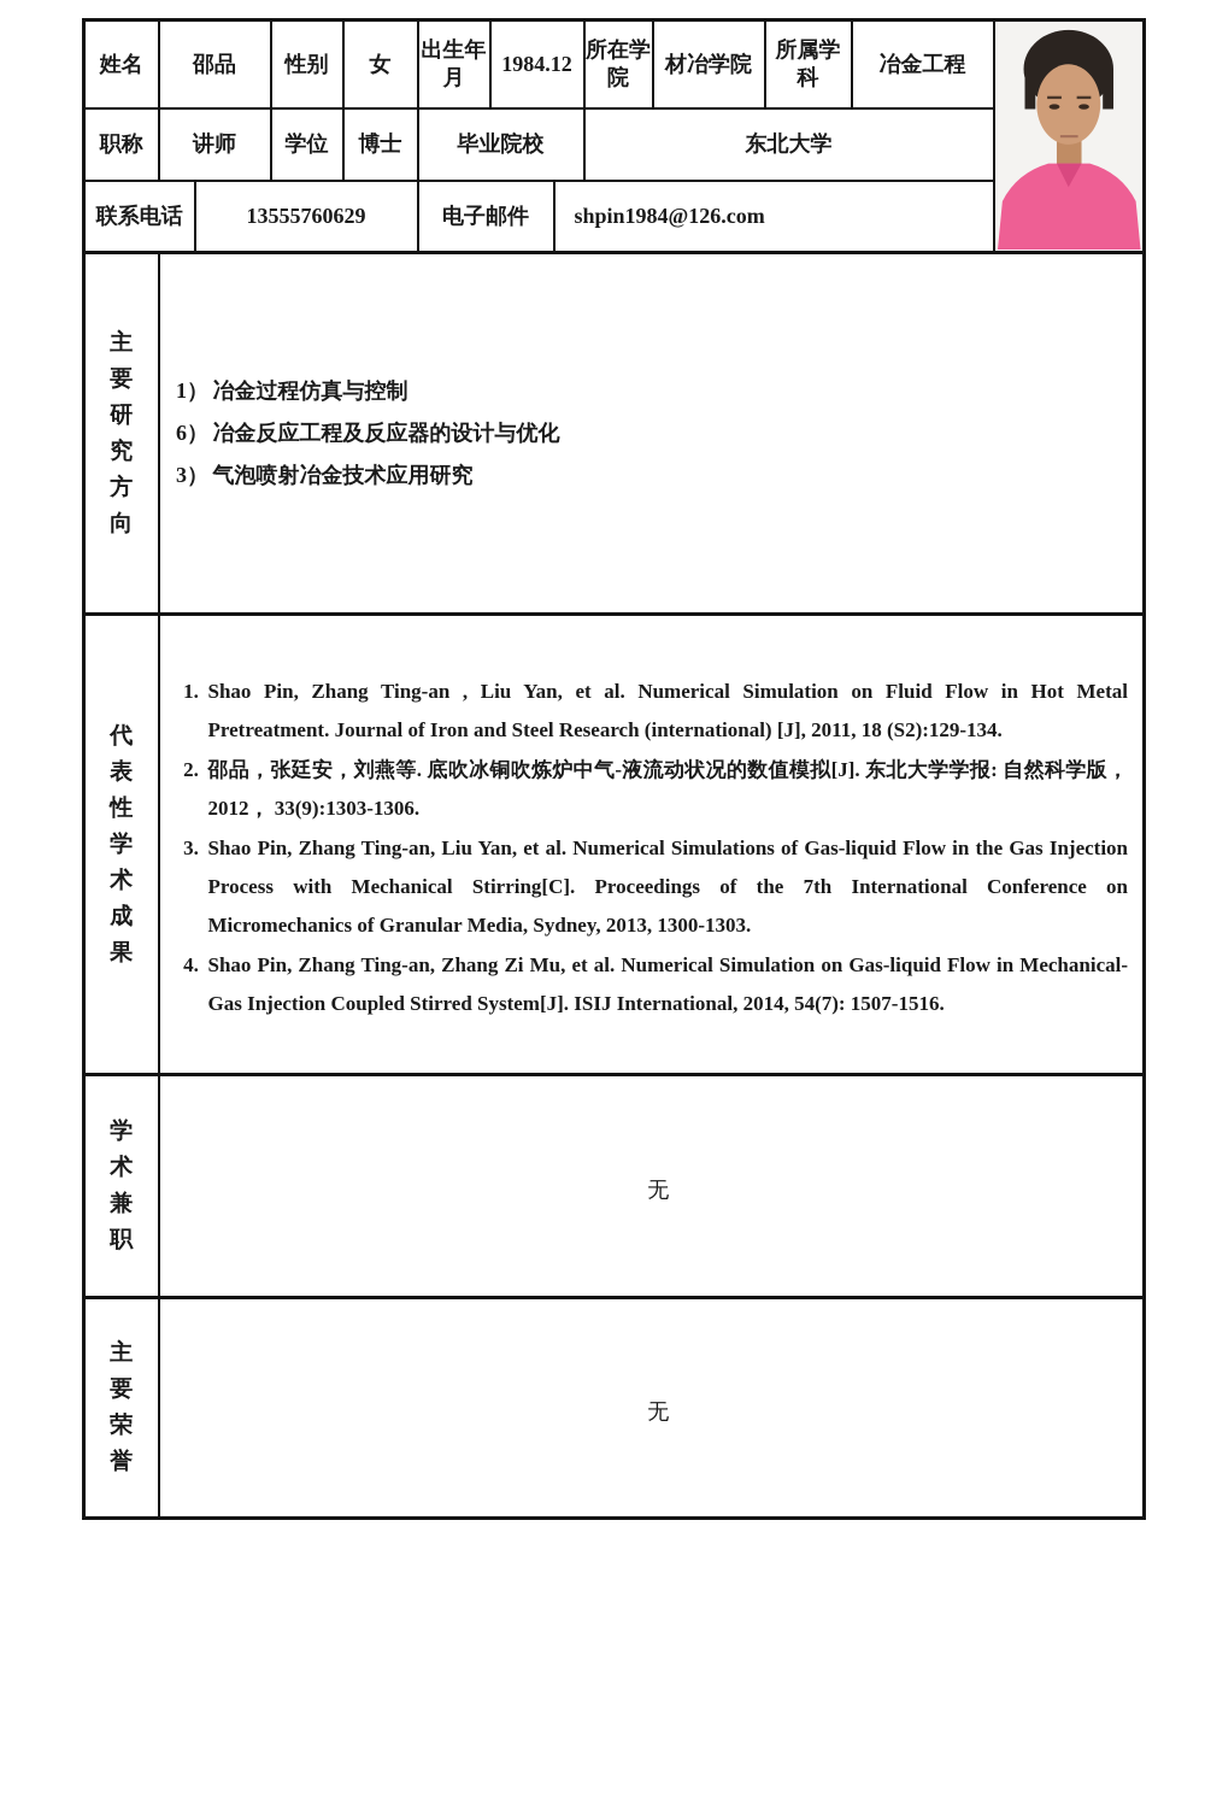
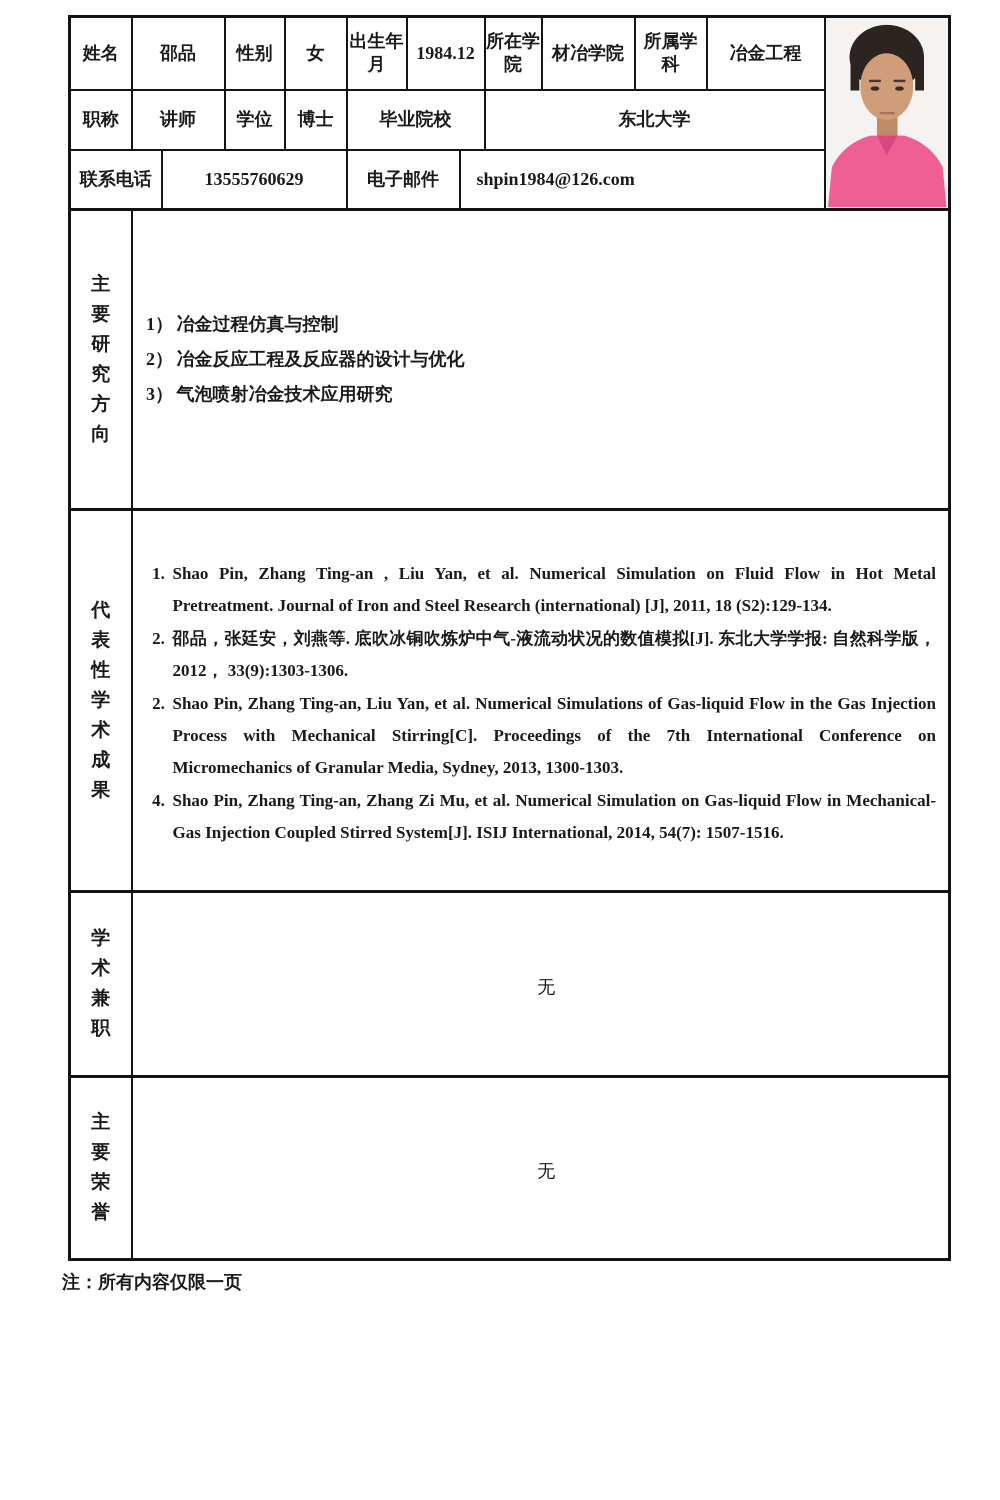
  姓名	邵品	性别	女	出生年月	1984.12	所在学院	材冶学院	所属学科	冶金工程
  职称	讲师	学位	博士	毕业院校	东北大学
  联系电话	13555760629	电子邮件	shpin1984@126.com
- 主要研究方向	1） 冶金过程仿真与控制 6） 冶金反应工程及反应器的设计与优化 3） 气泡喷射冶金技术应用研究
+ 主要研究方向	1） 冶金过程仿真与控制 2） 冶金反应工程及反应器的设计与优化 3） 气泡喷射冶金技术应用研究
- 代表性学术成果	1. Shao Pin, Zhang Ting-an , Liu Yan, et al. Numerical Simulation on Fluid Flow in Hot Metal Pretreatment. Journal of Iron and Steel Research (international) [J], 2011, 18 (S2):129-134. 2. 邵品，张廷安，刘燕等. 底吹冰铜吹炼炉中气-液流动状况的数值模拟[J]. 东北大学学报: 自然科学版，2012， 33(9):1303-1306. 3. Shao Pin, Zhang Ting-an, Liu Yan, et al. Numerical Simulations of Gas-liquid Flow in the Gas Injection Process with Mechanical Stirring[C]. Proceedings of the 7th International Conference on Micromechanics of Granular Media, Sydney, 2013, 1300-1303. 4. Shao Pin, Zhang Ting-an, Zhang Zi Mu, et al. Numerical Simulation on Gas-liquid Flow in Mechanical-Gas Injection Coupled Stirred System[J]. ISIJ International, 2014, 54(7): 1507-1516.
+ 代表性学术成果	1. Shao Pin, Zhang Ting-an , Liu Yan, et al. Numerical Simulation on Fluid Flow in Hot Metal Pretreatment. Journal of Iron and Steel Research (international) [J], 2011, 18 (S2):129-134. 2. 邵品，张廷安，刘燕等. 底吹冰铜吹炼炉中气-液流动状况的数值模拟[J]. 东北大学学报: 自然科学版，2012， 33(9):1303-1306. 2. Shao Pin, Zhang Ting-an, Liu Yan, et al. Numerical Simulations of Gas-liquid Flow in the Gas Injection Process with Mechanical Stirring[C]. Proceedings of the 7th International Conference on Micromechanics of Granular Media, Sydney, 2013, 1300-1303. 4. Shao Pin, Zhang Ting-an, Zhang Zi Mu, et al. Numerical Simulation on Gas-liquid Flow in Mechanical-Gas Injection Coupled Stirred System[J]. ISIJ International, 2014, 54(7): 1507-1516.
  学术兼职	无
  主要荣誉	无
+ 注：所有内容仅限一页
